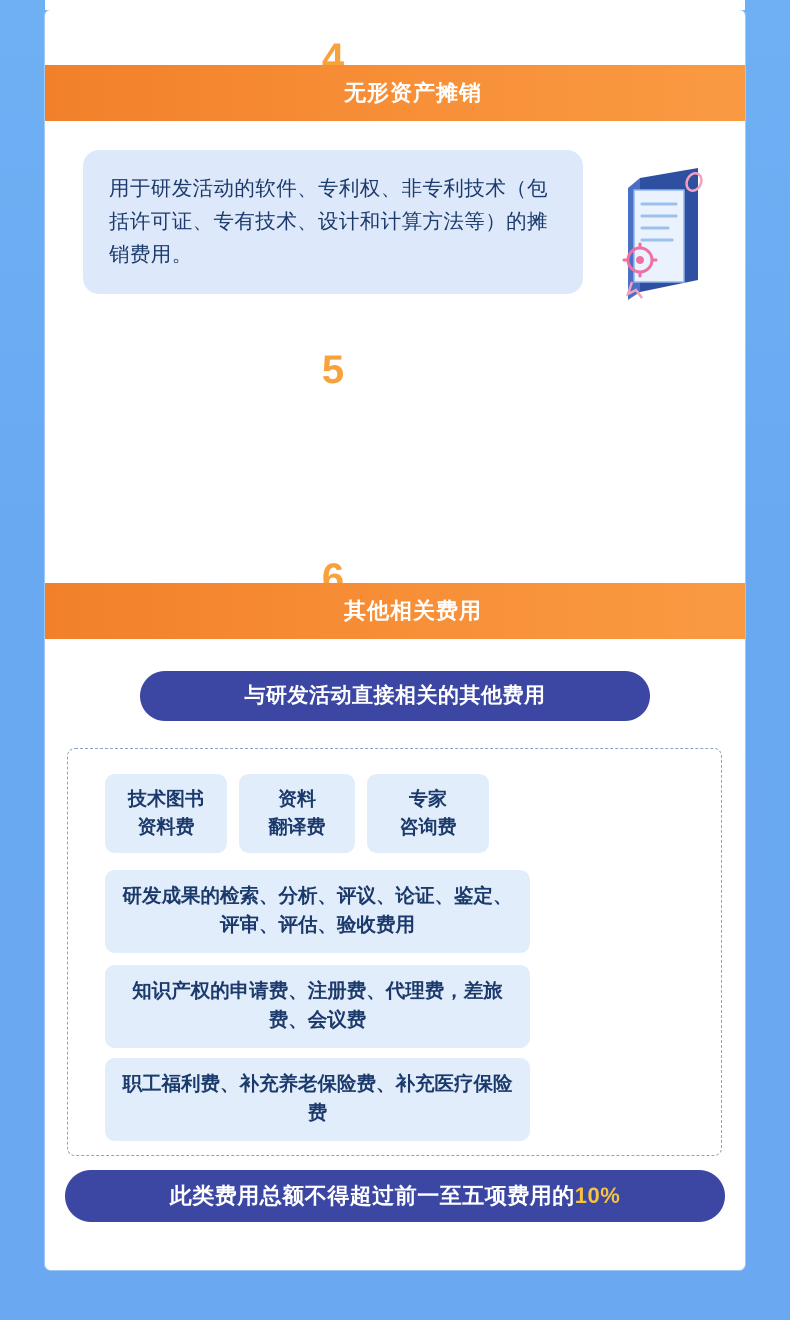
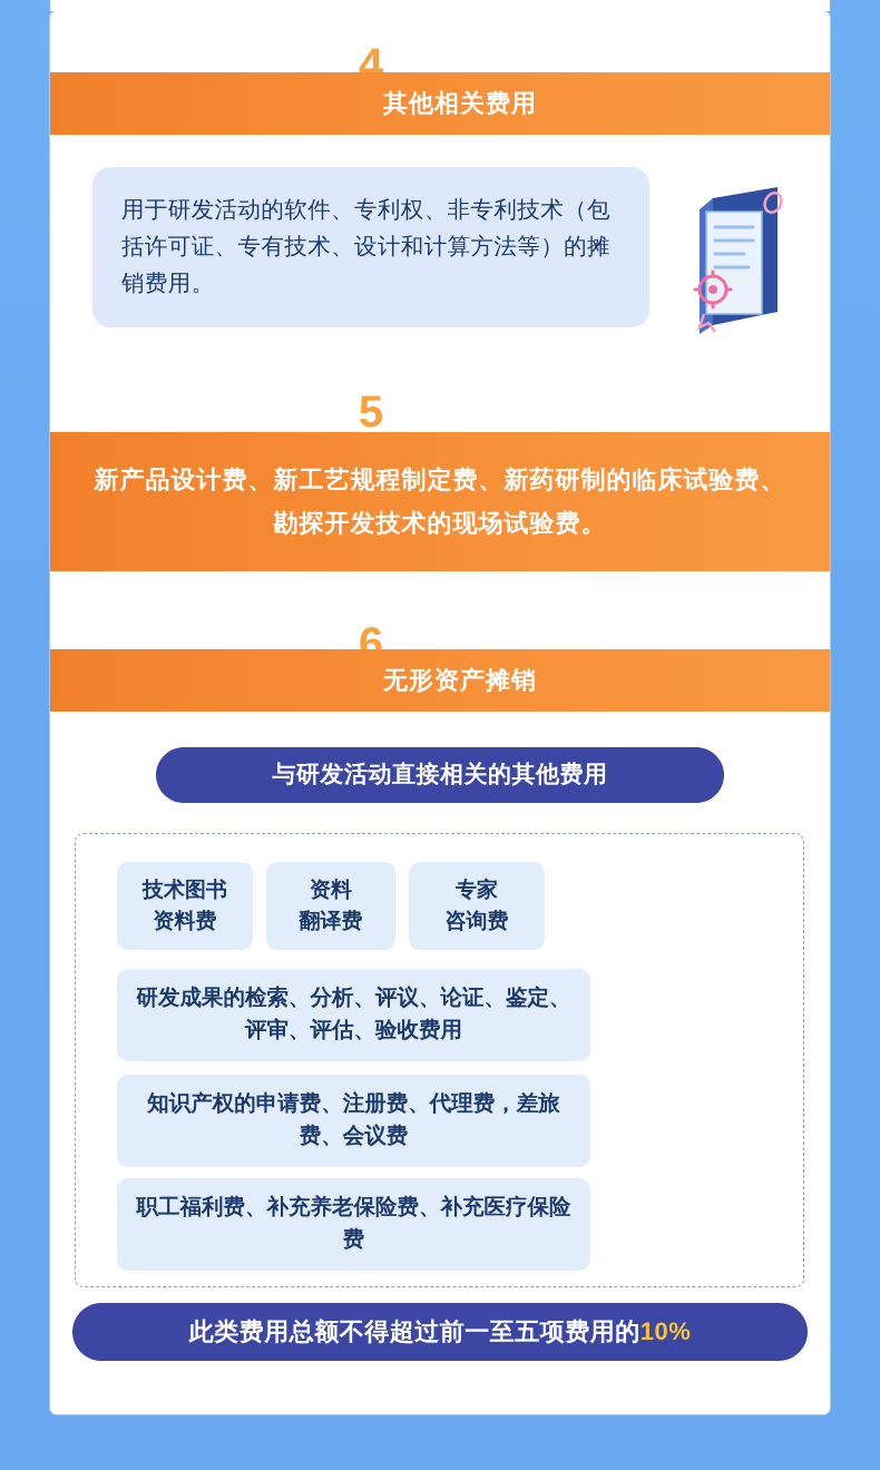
  4
- 无形资产摊销
+ 其他相关费用
  用于研发活动的软件、专利权、非专利技术（包括许可证、专有技术、设计和计算方法等）的摊销费用。
  5
+ 新产品设计费、新工艺规程制定费、新药研制的临床试验费、勘探开发技术的现场试验费。
  6
- 其他相关费用
+ 无形资产摊销
  与研发活动直接相关的其他费用
  技术图书
  资料费
  资料
  翻译费
  专家
  咨询费
  研发成果的检索、分析、评议、论证、鉴定、评审、评估、验收费用
  知识产权的申请费、注册费、代理费，差旅费、会议费
  职工福利费、补充养老保险费、补充医疗保险费
  此类费用总额不得超过前一至五项费用的
  10%
